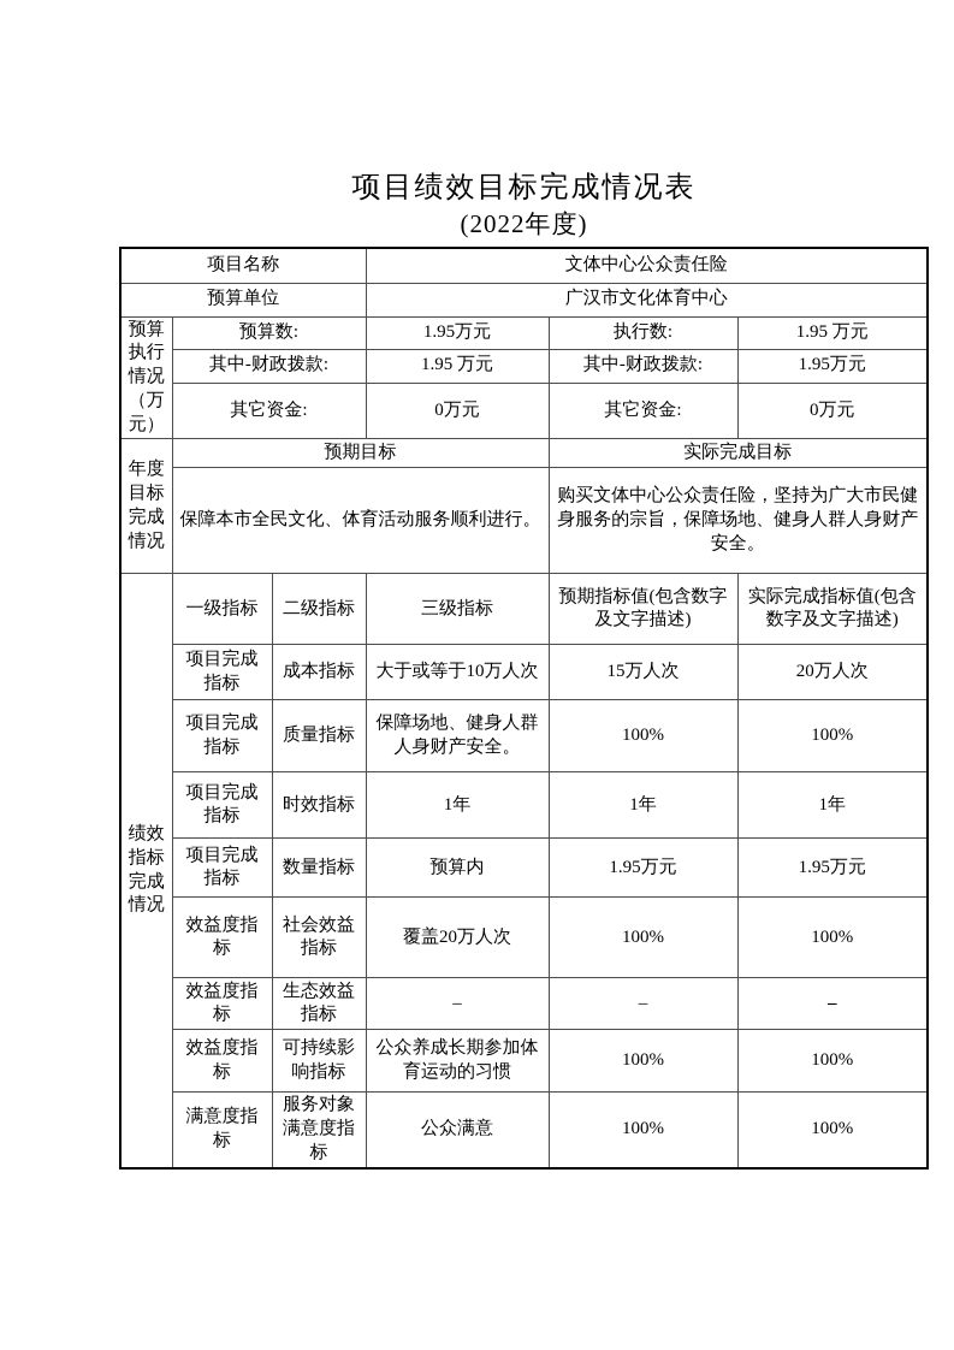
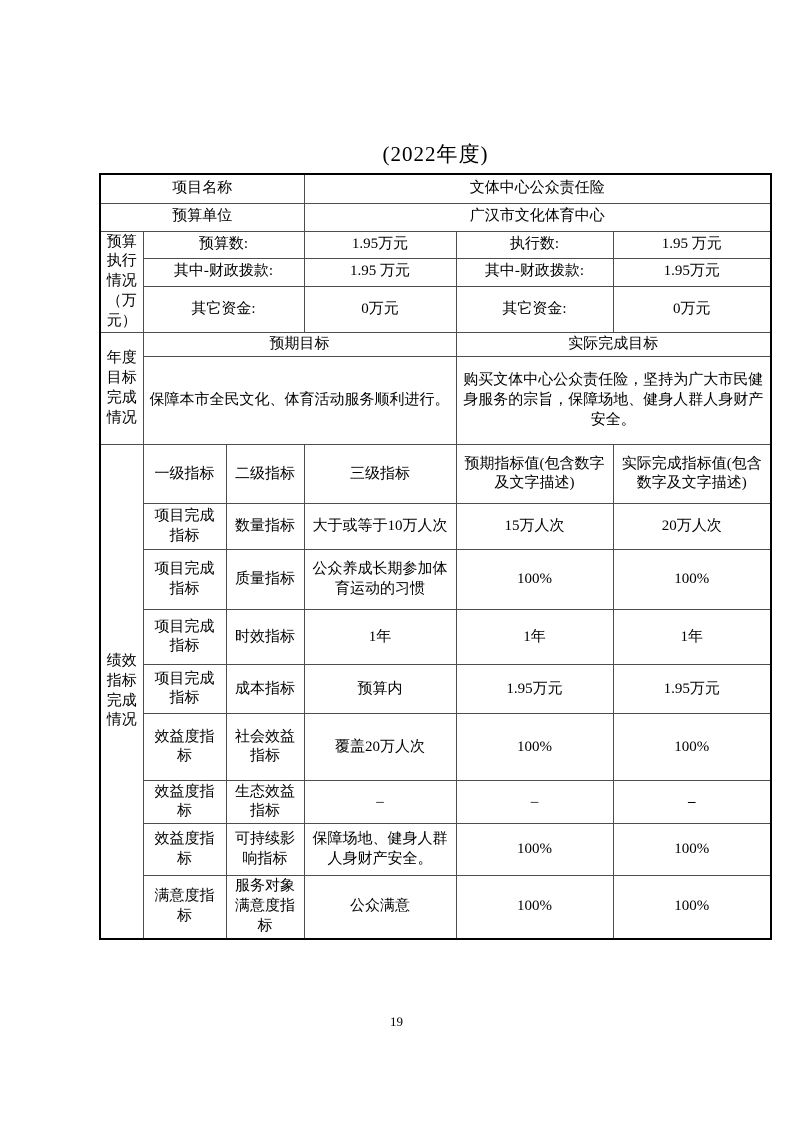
- 项目绩效目标完成情况表
  (2022年度)
  项目名称	文体中心公众责任险
  预算单位	广汉市文化体育中心
  预算执行情况（万元）	预算数:	1.95万元	执行数:	1.95 万元
  其中-财政拨款:	1.95 万元	其中-财政拨款:	1.95万元
  其它资金:	0万元	其它资金:	0万元
  年度目标完成情况	预期目标	实际完成目标
  保障本市全民文化、体育活动服务顺利进行。	购买文体中心公众责任险，坚持为广大市民健身服务的宗旨，保障场地、健身人群人身财产安全。
  绩效指标完成情况	一级指标	二级指标	三级指标	预期指标值(包含数字及文字描述)	实际完成指标值(包含数字及文字描述)
- 项目完成指标	成本指标	大于或等于10万人次	15万人次	20万人次
+ 项目完成指标	数量指标	大于或等于10万人次	15万人次	20万人次
- 项目完成指标	质量指标	保障场地、健身人群人身财产安全。	100%	100%
+ 项目完成指标	质量指标	公众养成长期参加体育运动的习惯	100%	100%
  项目完成指标	时效指标	1年	1年	1年
- 项目完成指标	数量指标	预算内	1.95万元	1.95万元
+ 项目完成指标	成本指标	预算内	1.95万元	1.95万元
  效益度指标	社会效益指标	覆盖20万人次	100%	100%
  效益度指标	生态效益指标	–	–	–
- 效益度指标	可持续影响指标	公众养成长期参加体育运动的习惯	100%	100%
+ 效益度指标	可持续影响指标	保障场地、健身人群人身财产安全。	100%	100%
  满意度指标	服务对象满意度指标	公众满意	100%	100%
+ 19
